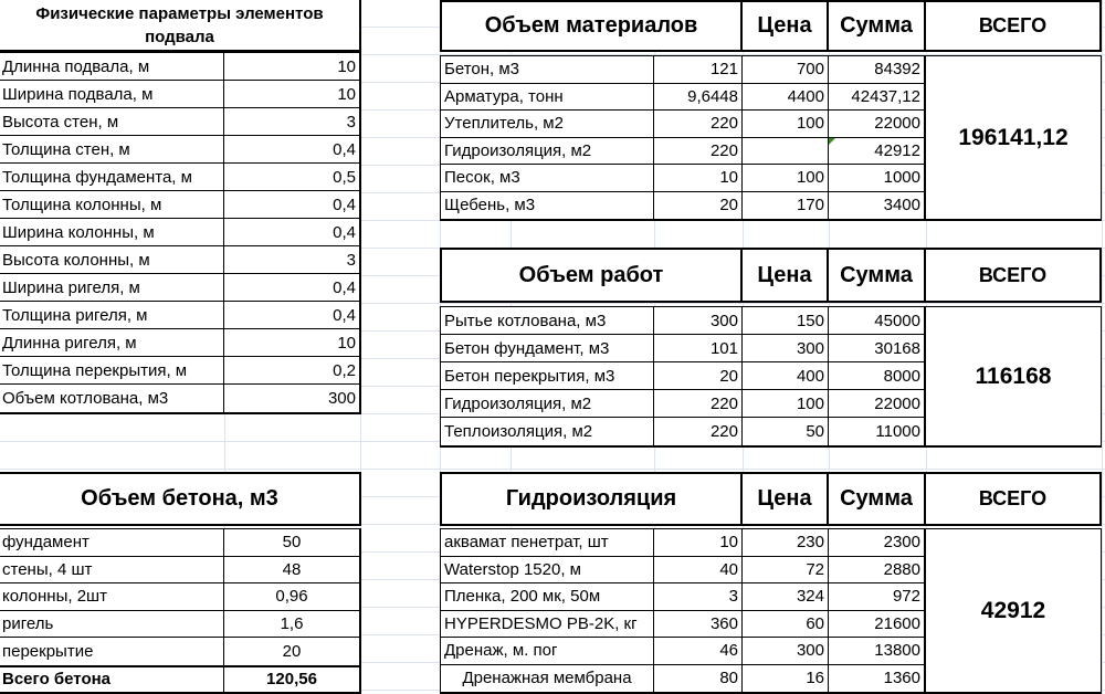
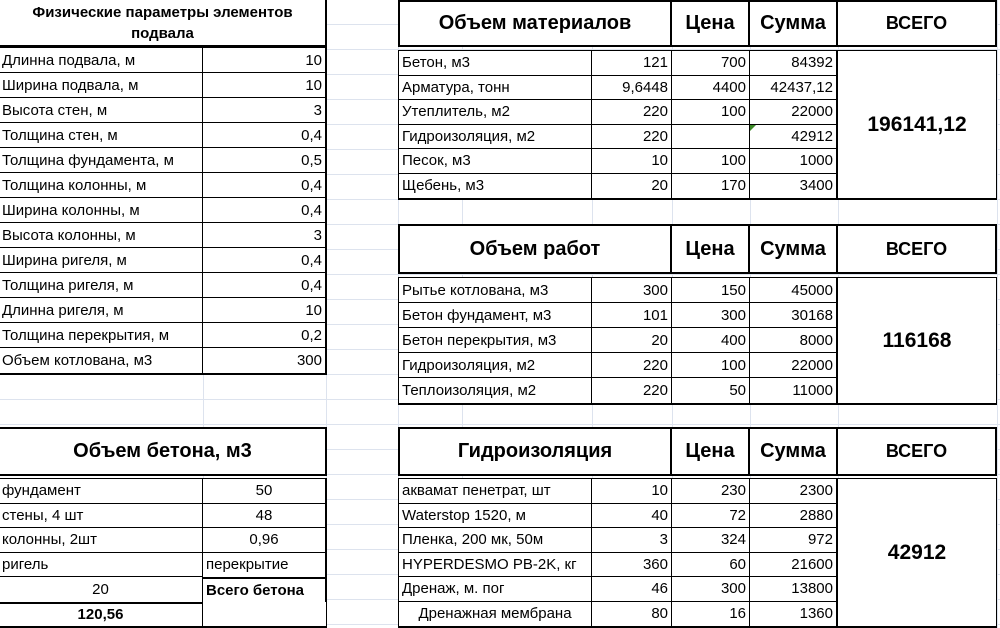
  Физические параметры элементов
  подвала
  Длинна подвала, м
  10
  Ширина подвала, м
  10
  Высота стен, м
  3
  Толщина стен, м
  0,4
  Толщина фундамента, м
  0,5
  Толщина колонны, м
  0,4
  Ширина колонны, м
  0,4
  Высота колонны, м
  3
  Ширина ригеля, м
  0,4
  Толщина ригеля, м
  0,4
  Длинна ригеля, м
  10
  Толщина перекрытия, м
  0,2
  Объем котлована, м3
  300
  Объем материалов
  Цена
  Сумма
  ВСЕГО
  Бетон, м3
  121
  700
  84392
  Арматура, тонн
  9,6448
  4400
  42437,12
  Утеплитель, м2
  220
  100
  22000
  Гидроизоляция, м2
  220
  42912
  Песок, м3
  10
  100
  1000
  Щебень, м3
  20
  170
  3400
  196141,12
  Объем работ
  Цена
  Сумма
  ВСЕГО
  Рытье котлована, м3
  300
  150
  45000
  Бетон фундамент, м3
  101
  300
  30168
  Бетон перекрытия, м3
  20
  400
  8000
  Гидроизоляция, м2
  220
  100
  22000
  Теплоизоляция, м2
  220
  50
  11000
  116168
  Объем бетона, м3
  фундамент
  50
  стены, 4 шт
  48
  колонны, 2шт
  0,96
  ригель
- 1,6
  перекрытие
  20
  Всего бетона
  120,56
  Гидроизоляция
  Цена
  Сумма
  ВСЕГО
  аквамат пенетрат, шт
  10
  230
  2300
  Waterstop 1520, м
  40
  72
  2880
  Пленка, 200 мк, 50м
  3
  324
  972
  HYPERDESMO PB-2K, кг
  360
  60
  21600
  Дренаж, м. пог
  46
  300
  13800
  Дренажная мембрана
  80
  16
  1360
  42912
